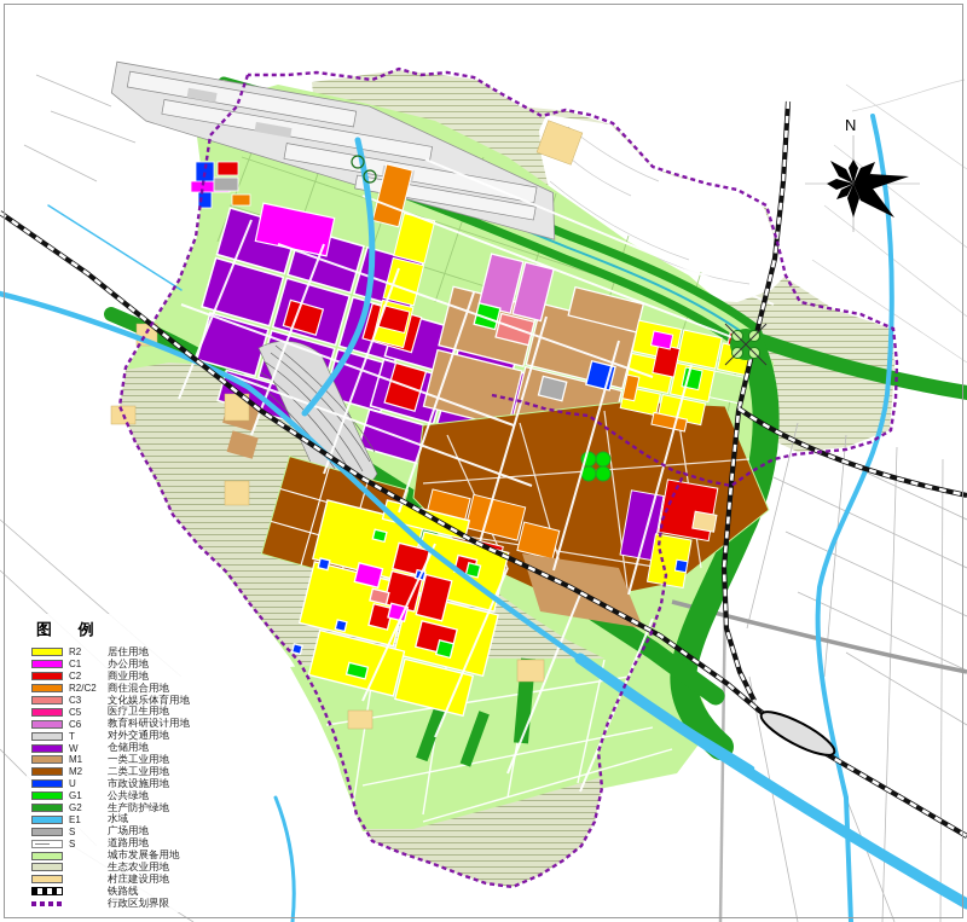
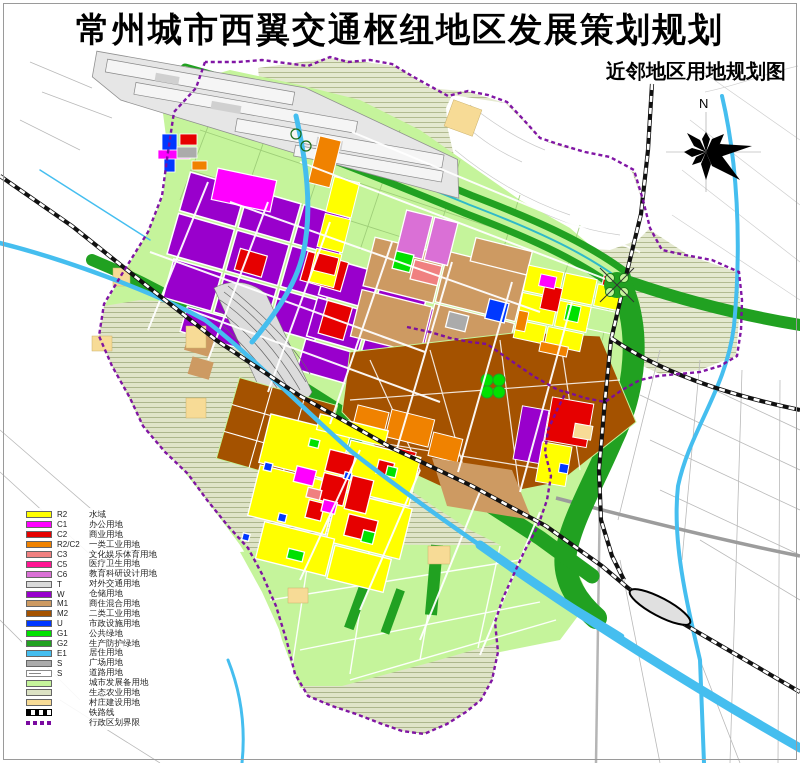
+ 常州城市西翼交通枢纽地区发展策划规划
+ 近邻地区用地规划图
  N
- 图 例
  R2
- 居住用地
+ 水域
  C1
  办公用地
  C2
  商业用地
  R2/C2
- 商住混合用地
+ 一类工业用地
  C3
  文化娱乐体育用地
  C5
  医疗卫生用地
  C6
  教育科研设计用地
  T
  对外交通用地
  W
  仓储用地
  M1
- 一类工业用地
+ 商住混合用地
  M2
  二类工业用地
  U
  市政设施用地
  G1
  公共绿地
  G2
  生产防护绿地
  E1
- 水域
+ 居住用地
  S
  广场用地
  S
  道路用地
  城市发展备用地
  生态农业用地
  村庄建设用地
  铁路线
  行政区划界限
